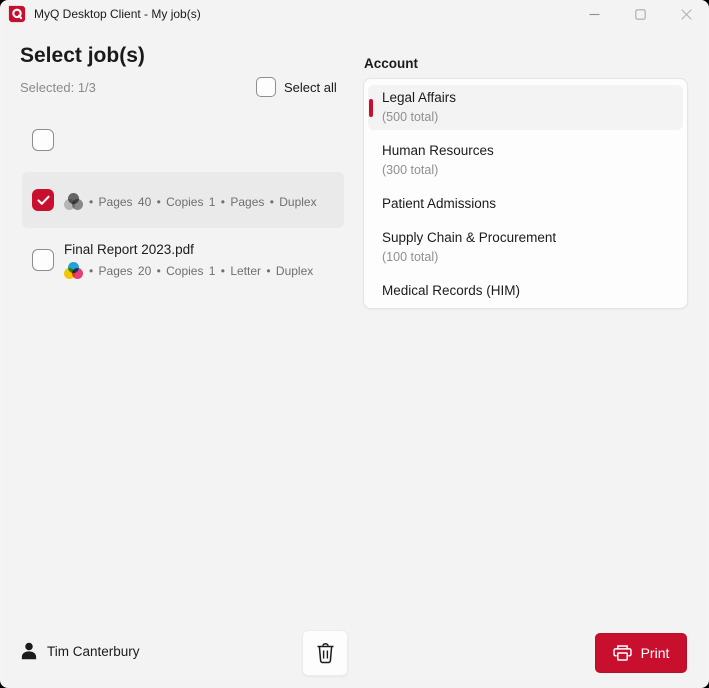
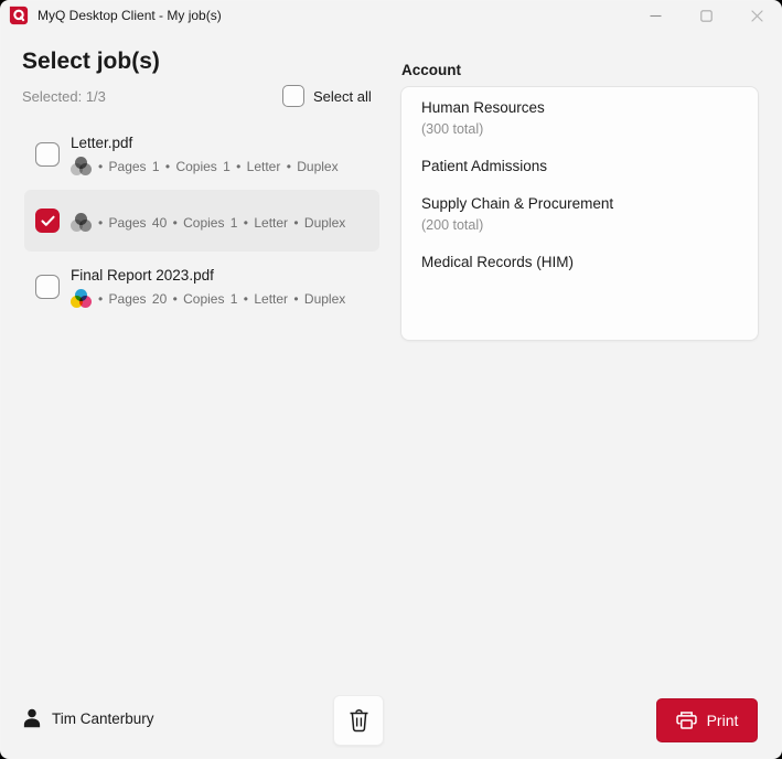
  MyQ Desktop Client - My job(s)
  Select job(s)
  Selected: 1/3
  Select all
+ Letter.pdf
+ • Pages 1 • Copies 1 • Letter • Duplex
- • Pages 40 • Copies 1 • Pages • Duplex
+ • Pages 40 • Copies 1 • Letter • Duplex
  Final Report 2023.pdf
  • Pages 20 • Copies 1 • Letter • Duplex
  Account
- Legal Affairs
- (500 total)
  Human Resources
  (300 total)
  Patient Admissions
  Supply Chain & Procurement
- (100 total)
+ (200 total)
  Medical Records (HIM)
  Tim Canterbury
  Print
